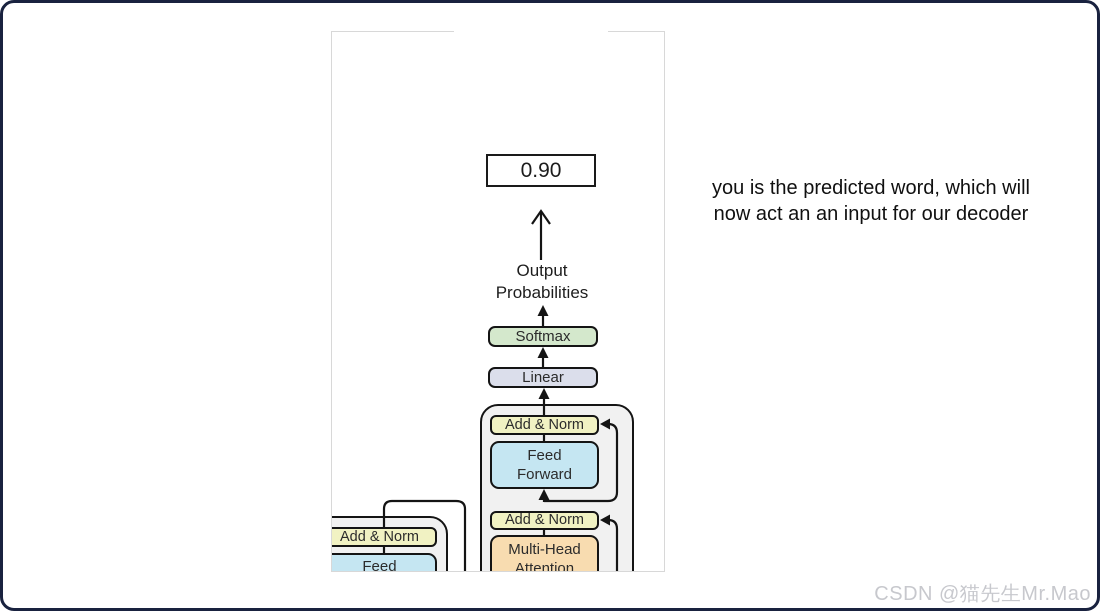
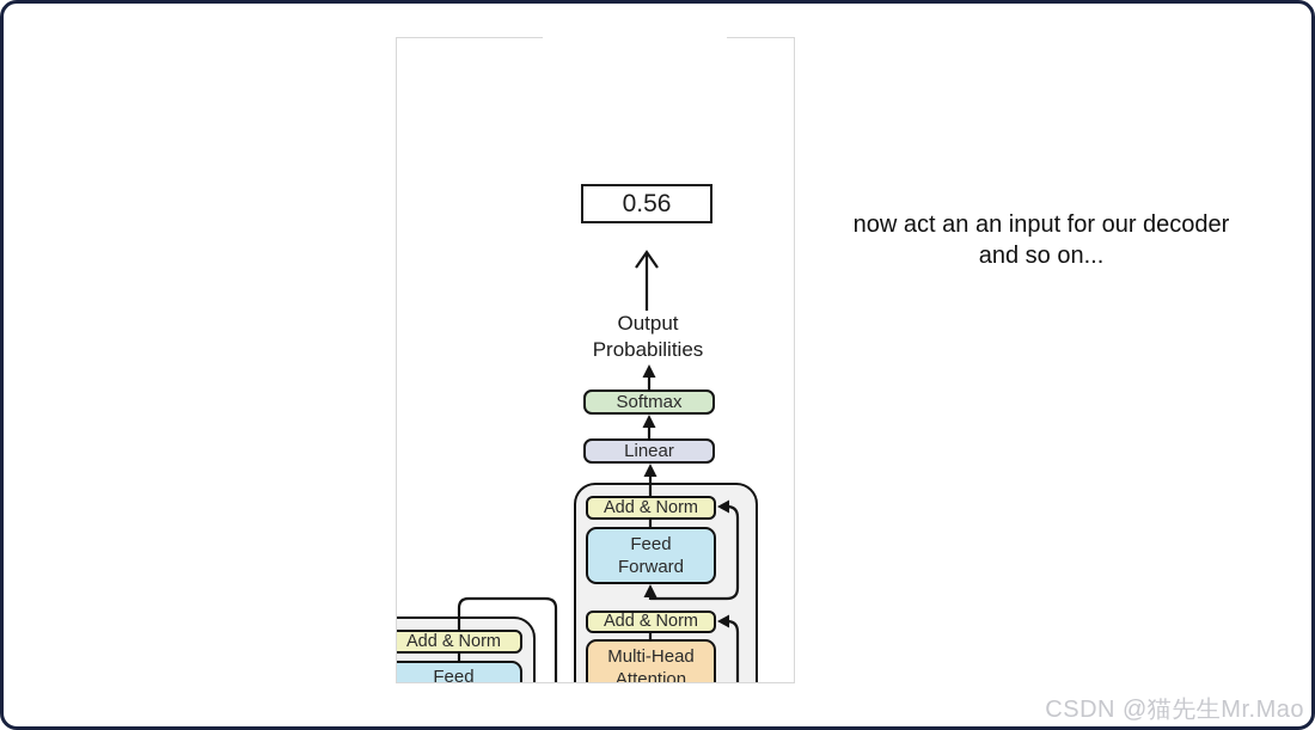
  Add & Norm
  Feed
  Add & Norm
  Feed
  Forward
  Add & Norm
  Multi-Head
  Attention
  Softmax
  Linear
  Output
  Probabilities
- 0.90
+ 0.56
- you is the predicted word, which will
  now act an an input for our decoder
+ and so on...
  CSDN @猫先生Mr.Mao
